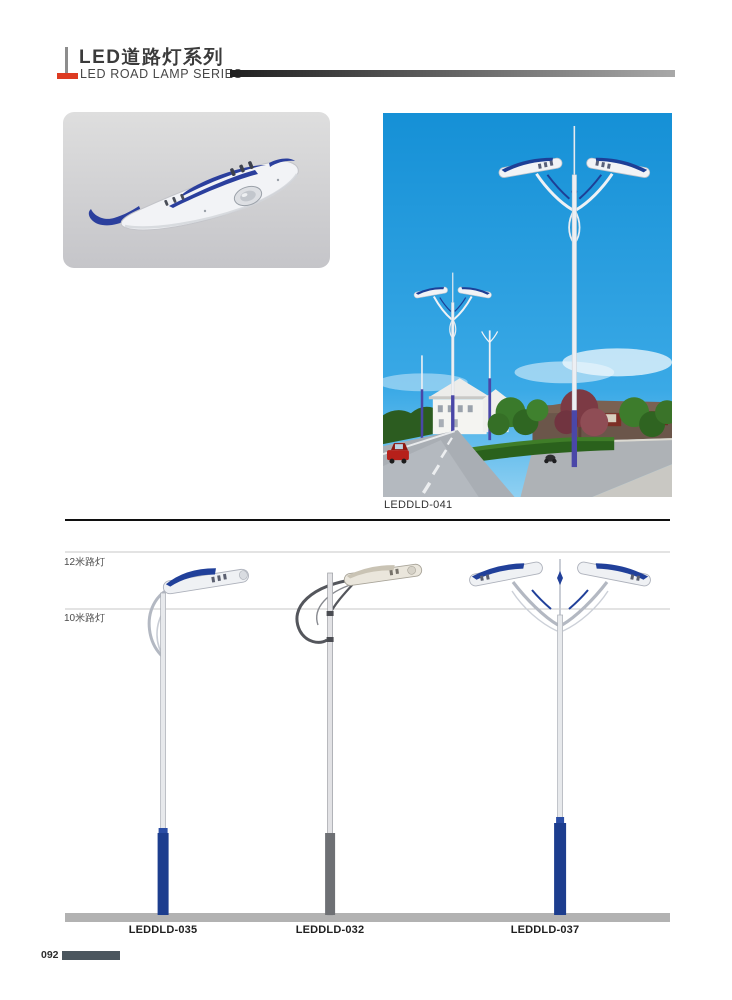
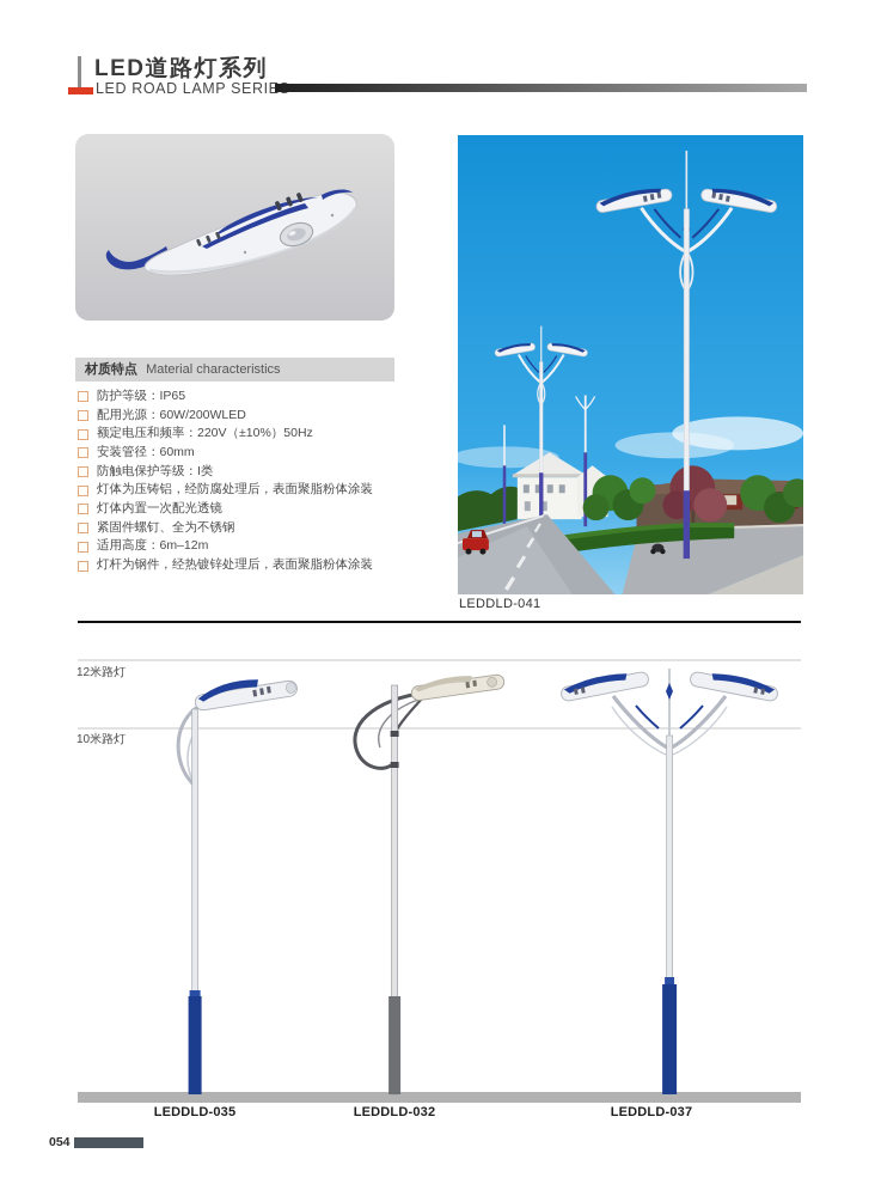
  LED道路灯系列
  LED ROAD LAMP SERI
+ 材质特点 Material characteristics
+ 防护等级：IP65
+ 配用光源：60W/200WLED
+ 额定电压和频率：220V（±10%）50Hz
+ 安装管径：60mm
+ 防触电保护等级：I类
+ 灯体为压铸铝，经防腐处理后，表面聚脂粉体涂装
+ 灯体内置一次配光透镜
+ 紧固件螺钉、全为不锈钢
+ 适用高度：6m–12m
+ 灯杆为钢件，经热镀锌处理后，表面聚脂粉体涂装
  LEDDLD-041
  12米路灯
  10米路灯
  LEDDLD-035
  LEDDLD-032
  LEDDLD-037
- 092
+ 054
